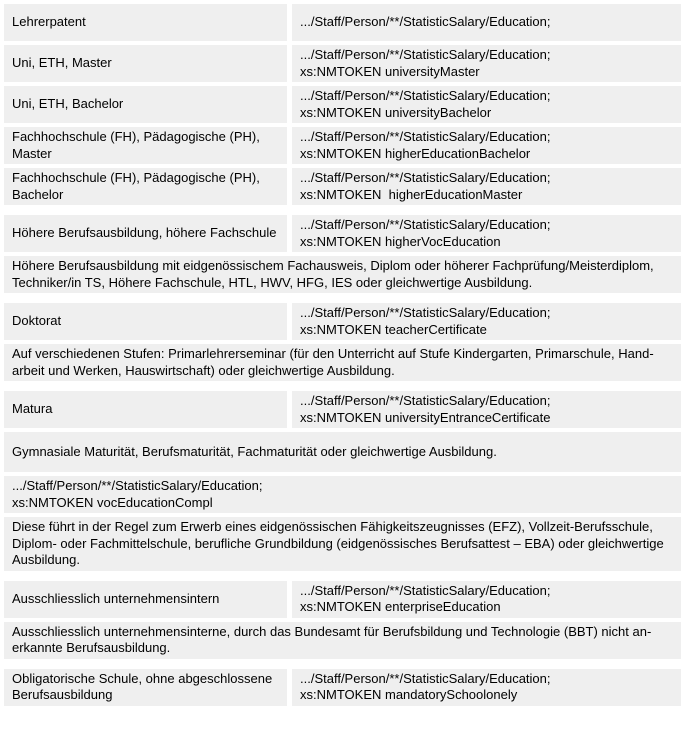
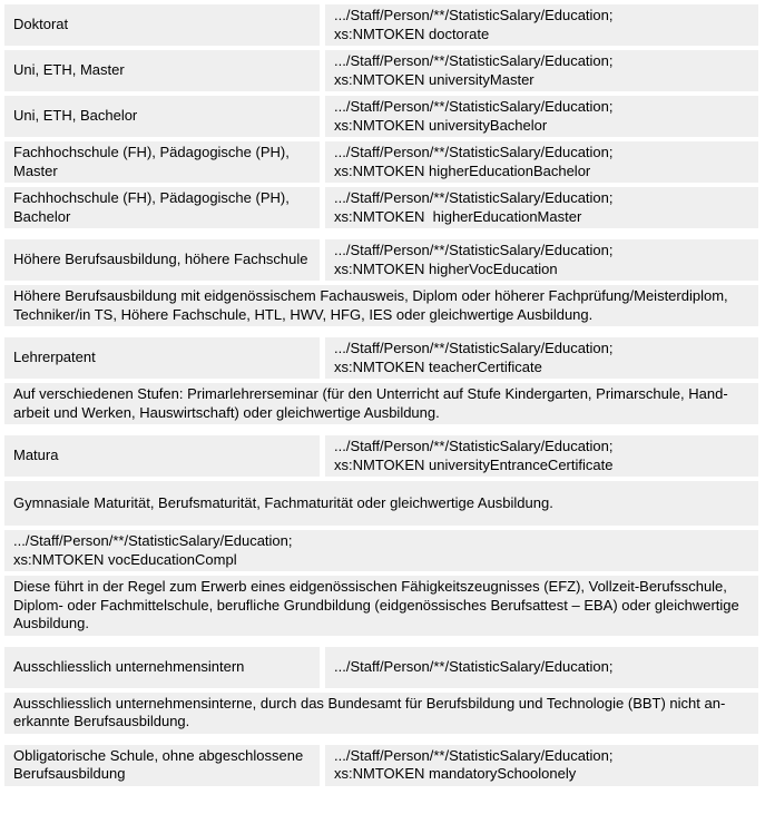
- Lehrerpatent
+ Doktorat
  .../Staff/Person/**/StatisticSalary/Education;
+ xs:NMTOKEN doctorate
  Uni, ETH, Master
  .../Staff/Person/**/StatisticSalary/Education;
  xs:NMTOKEN universityMaster
  Uni, ETH, Bachelor
  .../Staff/Person/**/StatisticSalary/Education;
  xs:NMTOKEN universityBachelor
  Fachhochschule (FH), Pädagogische (PH), Master
  .../Staff/Person/**/StatisticSalary/Education;
  xs:NMTOKEN higherEducationBachelor
  Fachhochschule (FH), Pädagogische (PH), Bachelor
  .../Staff/Person/**/StatisticSalary/Education;
  xs:NMTOKEN higherEducationMaster
  Höhere Berufsausbildung, höhere Fachschule
  .../Staff/Person/**/StatisticSalary/Education;
  xs:NMTOKEN higherVocEducation
  Höhere Berufsausbildung mit eidgenössischem Fachausweis, Diplom oder höherer Fachprüfung/Meisterdiplom, Techniker/in TS, Höhere Fachschule, HTL, HWV, HFG, IES oder gleichwertige Ausbildung.
- Doktorat
+ Lehrerpatent
  .../Staff/Person/**/StatisticSalary/Education;
  xs:NMTOKEN teacherCertificate
  Auf verschiedenen Stufen: Primarlehrerseminar (für den Unterricht auf Stufe Kindergarten, Primarschule, Hand­arbeit und Werken, Hauswirtschaft) oder gleichwertige Ausbildung.
  Matura
  .../Staff/Person/**/StatisticSalary/Education;
  xs:NMTOKEN universityEntranceCertificate
  Gymnasiale Maturität, Berufsmaturität, Fachmaturität oder gleichwertige Ausbildung.
  .../Staff/Person/**/StatisticSalary/Education;
  xs:NMTOKEN vocEducationCompl
  Diese führt in der Regel zum Erwerb eines eidgenössischen Fähigkeitszeugnisses (EFZ), Vollzeit-Berufsschule, Diplom- oder Fachmittelschule, berufliche Grundbildung (eidgenössisches Berufsattest – EBA) oder gleichwerti­ge Ausbildung.
  Ausschliesslich unternehmensintern
  .../Staff/Person/**/StatisticSalary/Education;
- xs:NMTOKEN enterpriseEducation
  Ausschliesslich unternehmensinterne, durch das Bundesamt für Berufsbildung und Technologie (BBT) nicht an­erkannte Berufsausbildung.
  Obligatorische Schule, ohne abgeschlossene Berufsausbildung
  .../Staff/Person/**/StatisticSalary/Education;
  xs:NMTOKEN mandatorySchoolonely
